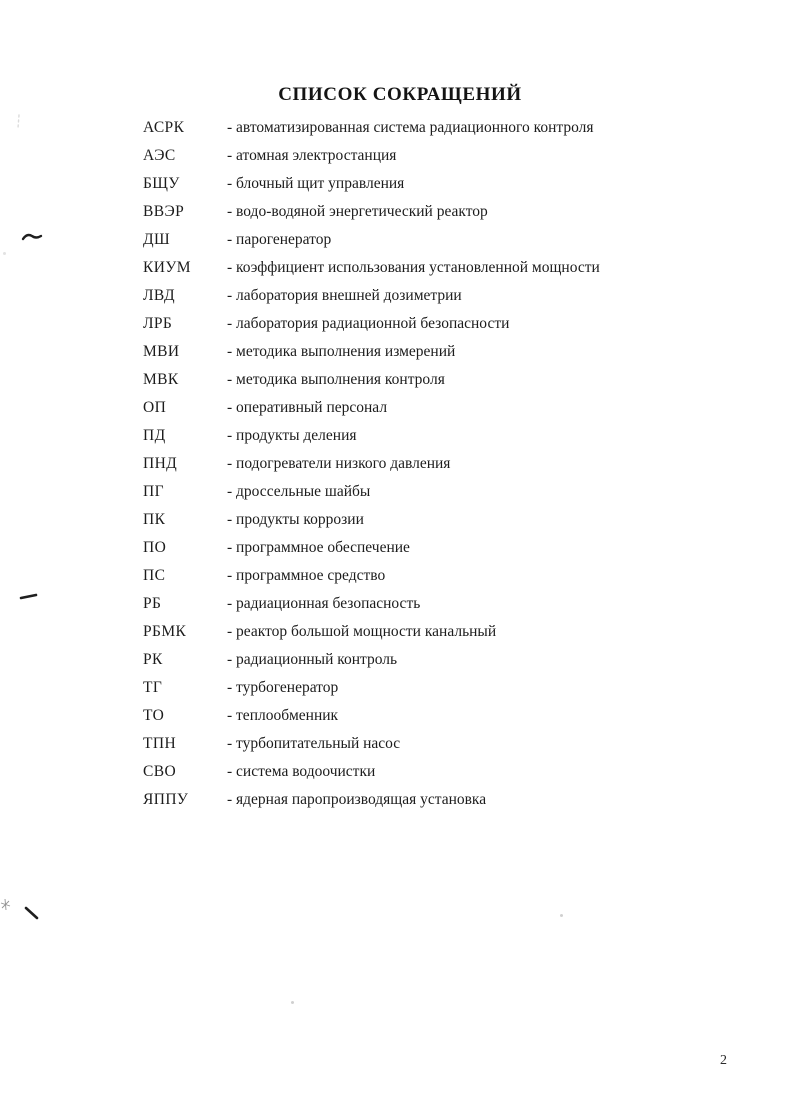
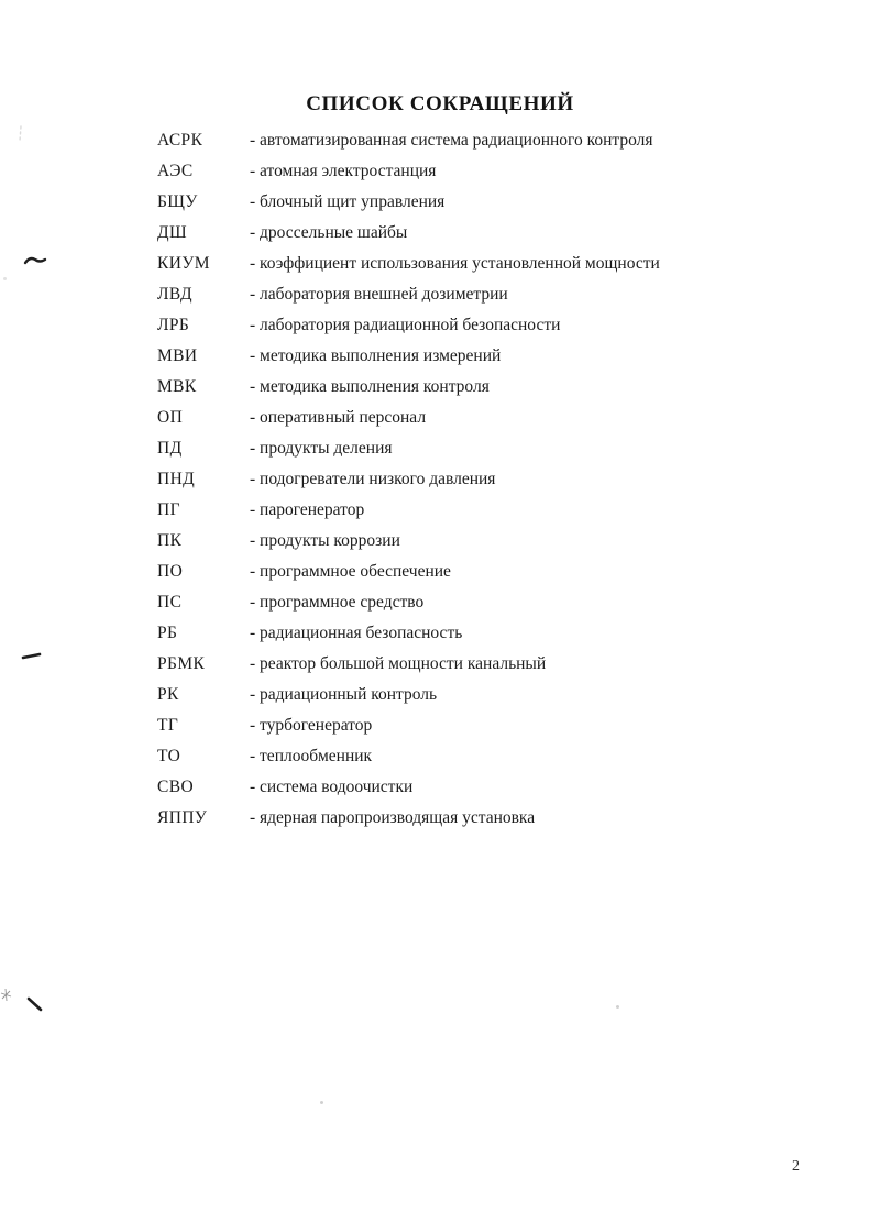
  СПИСОК СОКРАЩЕНИЙ
  АСРК
  - автоматизированная система радиационного контроля
  АЭС
  - атомная электростанция
  БЩУ
  - блочный щит управления
- ВВЭР
- - водо-водяной энергетический реактор
  ДШ
- - парогенератор
+ - дроссельные шайбы
  КИУМ
  - коэффициент использования установленной мощности
  ЛВД
  - лаборатория внешней дозиметрии
  ЛРБ
  - лаборатория радиационной безопасности
  МВИ
  - методика выполнения измерений
  МВК
  - методика выполнения контроля
  ОП
  - оперативный персонал
  ПД
  - продукты деления
  ПНД
  - подогреватели низкого давления
  ПГ
- - дроссельные шайбы
+ - парогенератор
  ПК
  - продукты коррозии
  ПО
  - программное обеспечение
  ПС
  - программное средство
  РБ
  - радиационная безопасность
  РБМК
  - реактор большой мощности канальный
  РК
  - радиационный контроль
  ТГ
  - турбогенератор
  ТО
  - теплообменник
- ТПН
- - турбопитательный насос
  СВО
  - система водоочистки
  ЯППУ
  - ядерная паропроизводящая установка
  2
